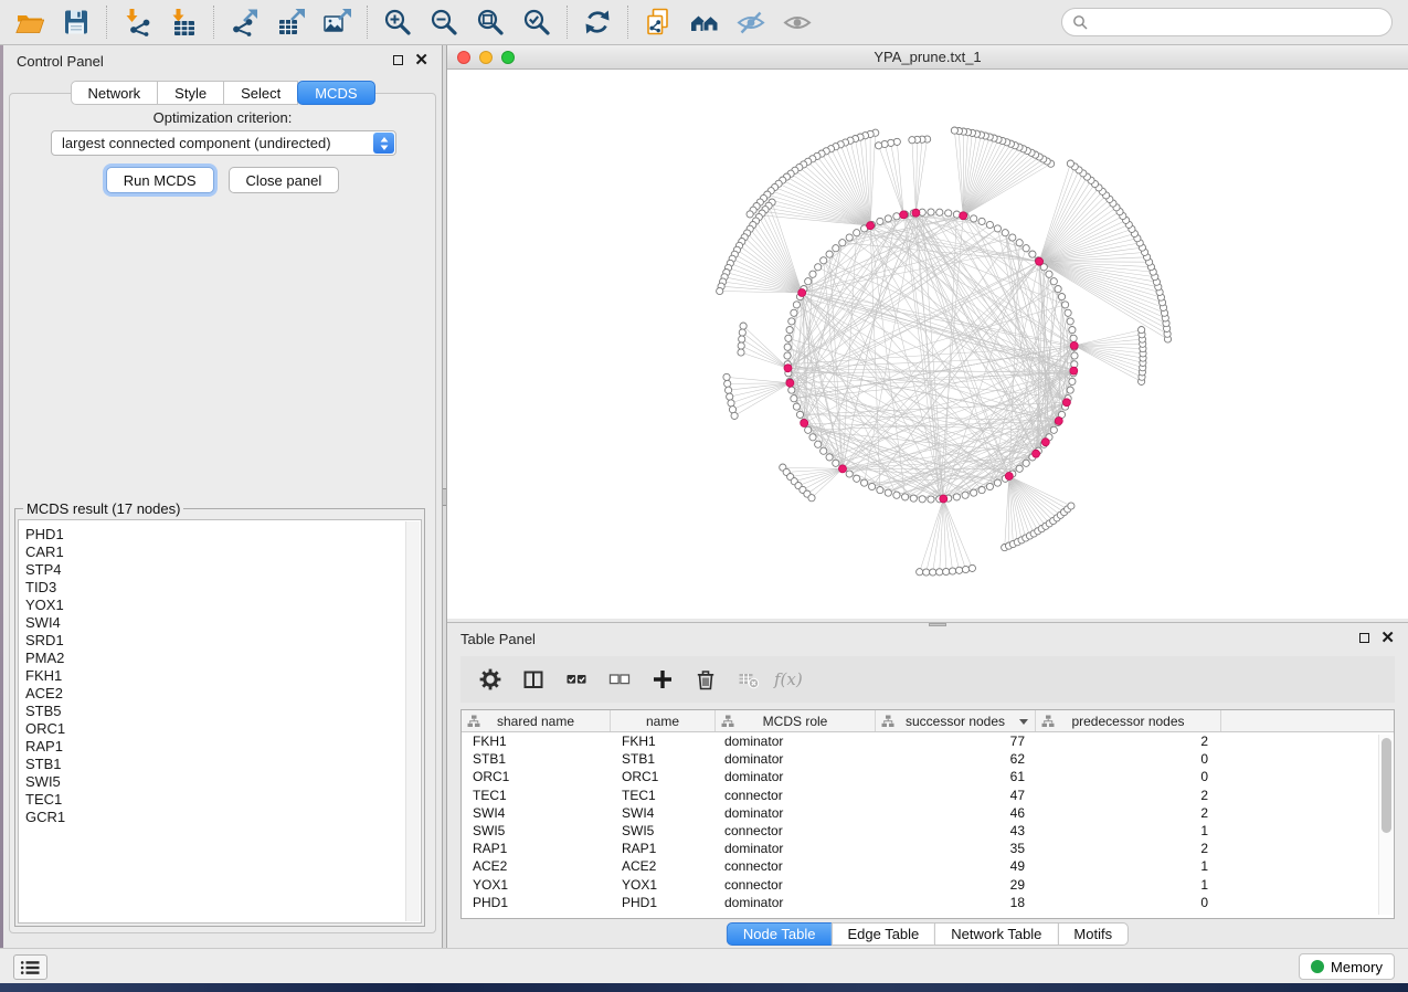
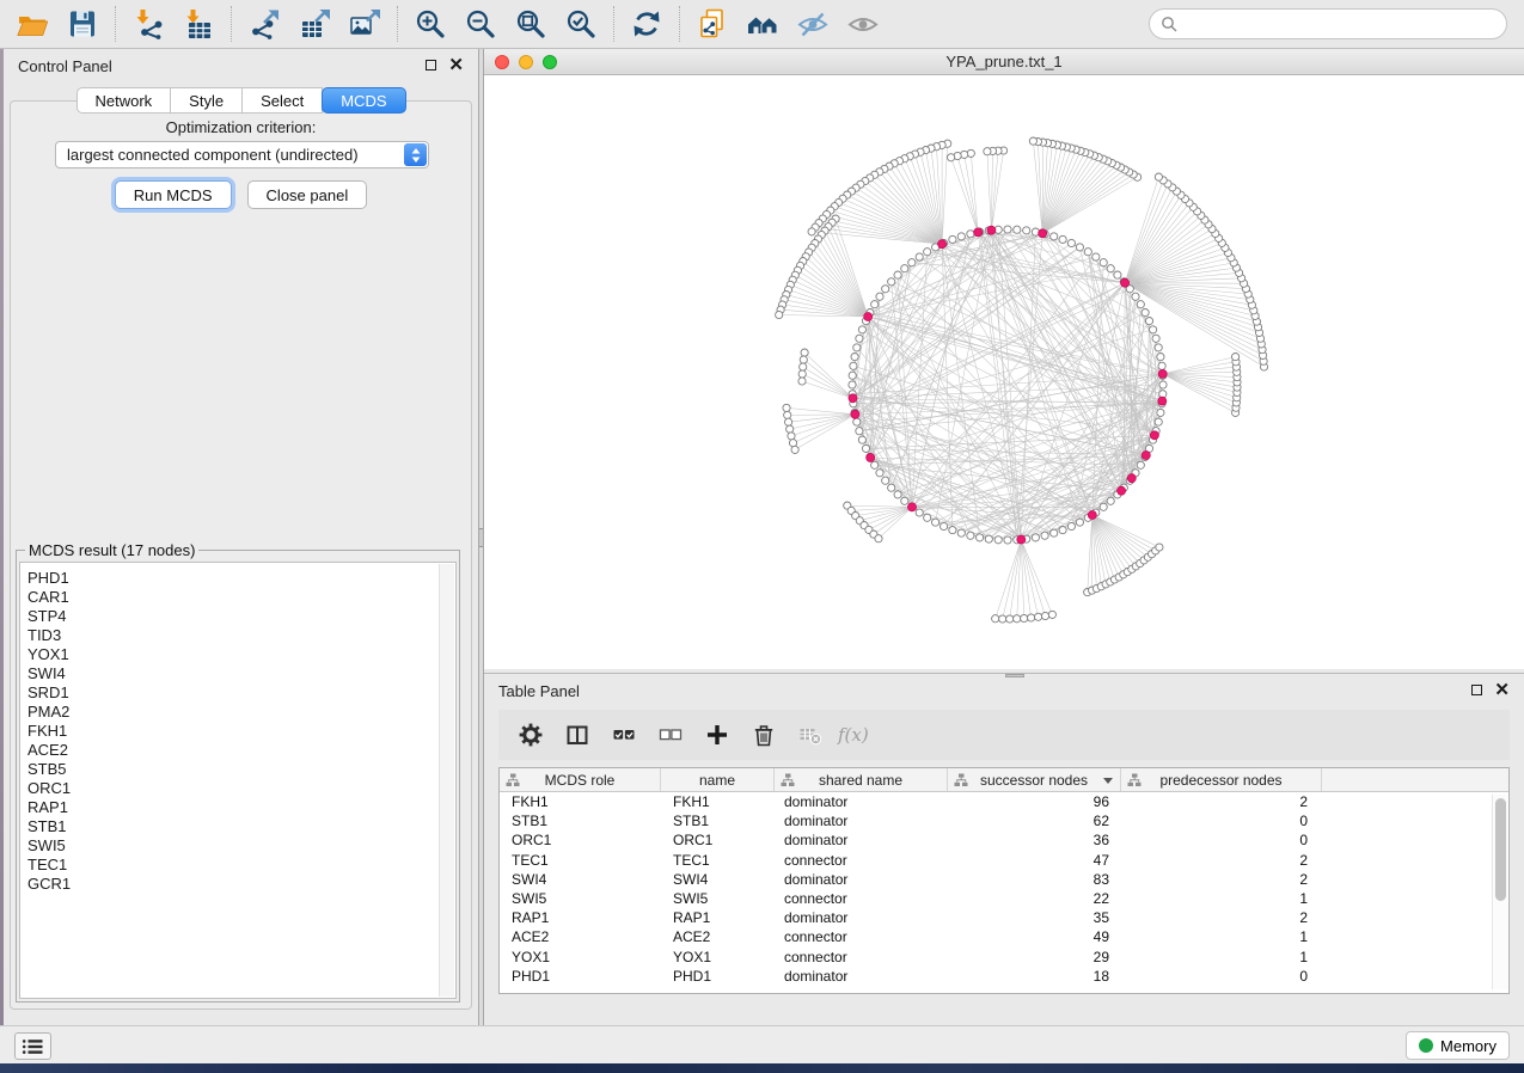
  Control Panel
  ✕
  Network
  Style
  Select
  MCDS
  Optimization criterion:
  largest connected component (undirected)
  Run MCDS
  Close panel
  MCDS result (17 nodes)
  PHD1
  CAR1
  STP4
  TID3
  YOX1
  SWI4
  SRD1
  PMA2
  FKH1
  ACE2
  STB5
  ORC1
  RAP1
  STB1
  SWI5
  TEC1
  GCR1
  YPA_prune.txt_1
  Table Panel
  ✕
  f(x)
- shared name
+ MCDS role
  name
- MCDS role
+ shared name
  successor nodes
  predecessor nodes
  FKH1
  FKH1
  dominator
- 77
+ 96
  2
  STB1
  STB1
  dominator
  62
  0
  ORC1
  ORC1
  dominator
- 61
+ 36
  0
  TEC1
  TEC1
  connector
  47
  2
  SWI4
  SWI4
  dominator
- 46
+ 83
  2
  SWI5
  SWI5
  connector
- 43
+ 22
  1
  RAP1
  RAP1
  dominator
  35
  2
  ACE2
  ACE2
  connector
  49
  1
  YOX1
  YOX1
  connector
  29
  1
  PHD1
  PHD1
  dominator
  18
  0
- Node Table
- Edge Table
- Network Table
- Motifs
  Memory
